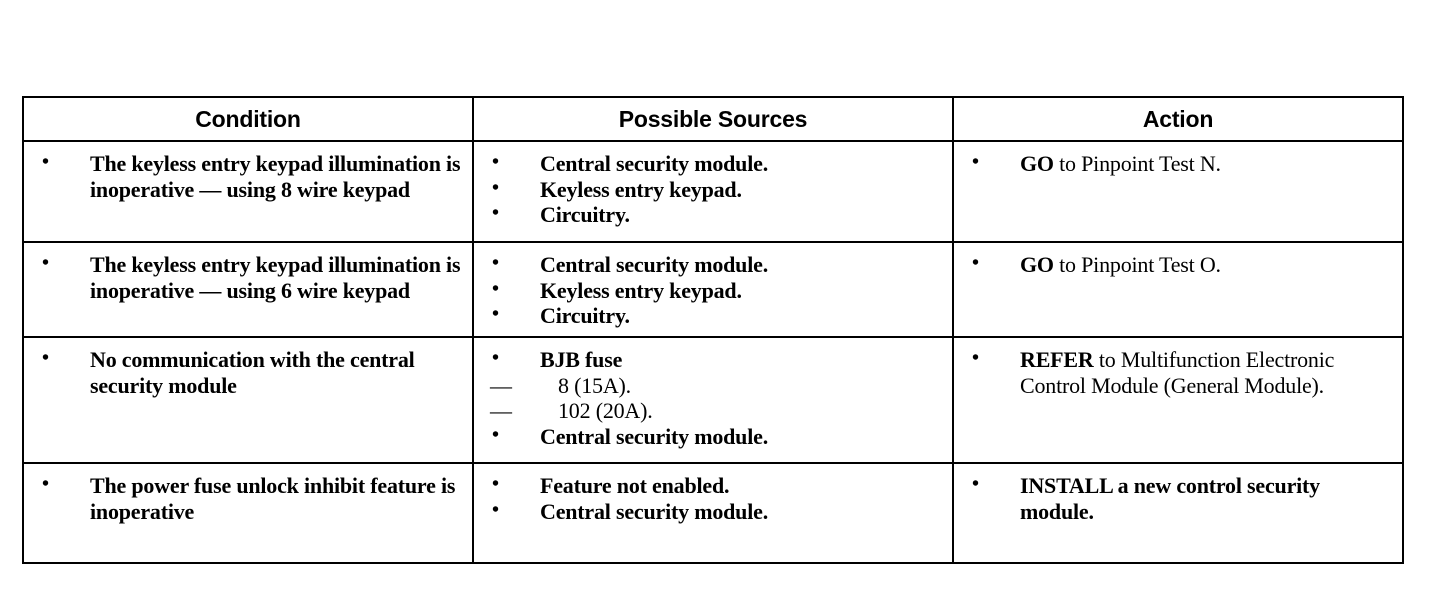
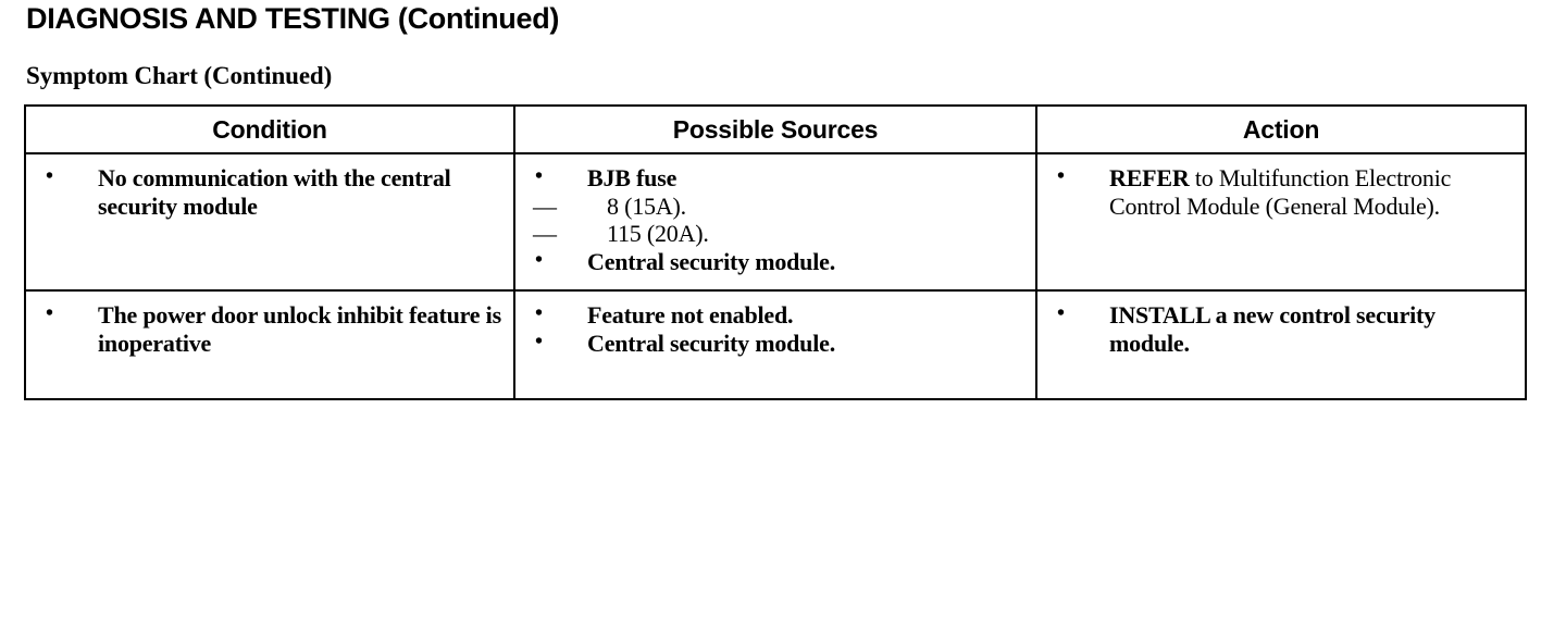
+ DIAGNOSIS AND TESTING (Continued)
+ Symptom Chart (Continued)
  Condition	Possible Sources	Action
- The keyless entry keypad illumination is inoperative — using 8 wire keypad	Central security module. Keyless entry keypad. Circuitry.	GO to Pinpoint Test N.
- The keyless entry keypad illumination is inoperative — using 6 wire keypad	Central security module. Keyless entry keypad. Circuitry.	GO to Pinpoint Test O.
- No communication with the central security module	BJB fuse 8 (15A). 102 (20A). Central security module.	REFER to Multifunction Electronic Control Module (General Module).
+ No communication with the central security module	BJB fuse 8 (15A). 115 (20A). Central security module.	REFER to Multifunction Electronic Control Module (General Module).
- The power fuse unlock inhibit feature is inoperative	Feature not enabled. Central security module.	INSTALL a new control security module.
+ The power door unlock inhibit feature is inoperative	Feature not enabled. Central security module.	INSTALL a new control security module.
